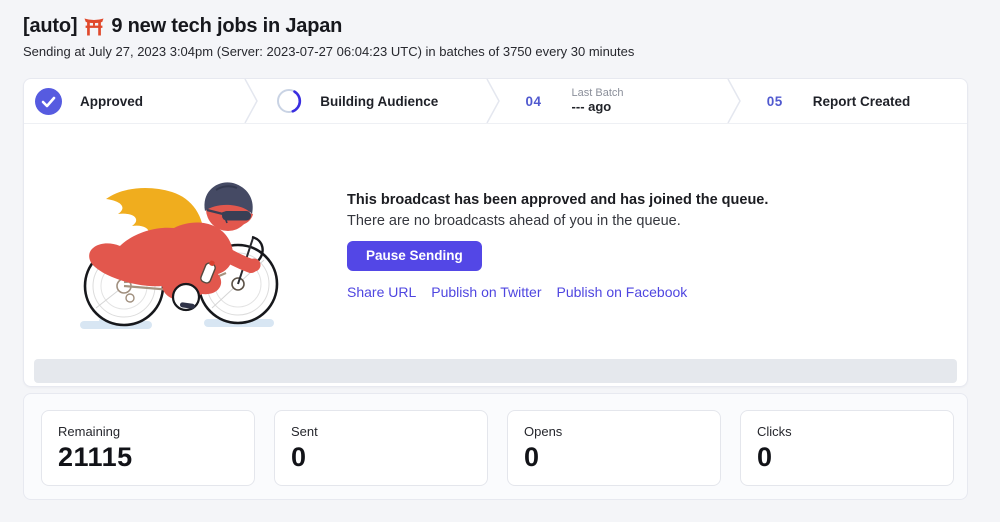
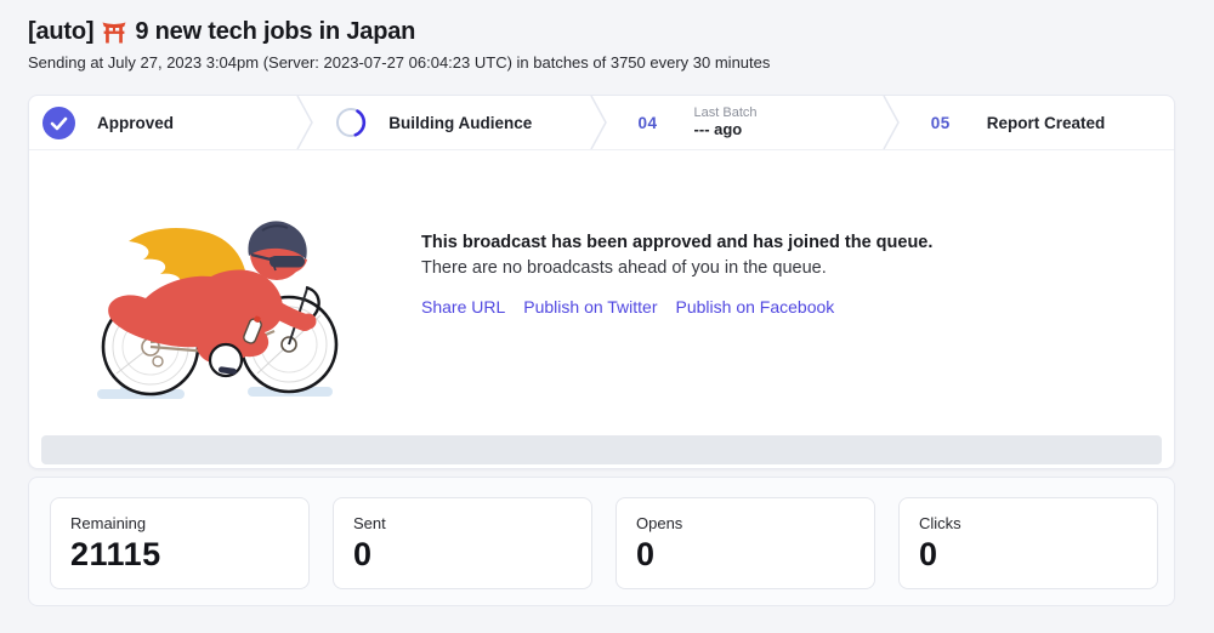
  [auto]
  9 new tech jobs in Japan
  Sending at July 27, 2023 3:04pm (Server: 2023-07-27 06:04:23 UTC) in batches of 3750 every 30 minutes
  Approved
  Building Audience
  04
  Last Batch
  --- ago
  05
  Report Created
  This broadcast has been approved and has joined the queue.
  There are no broadcasts ahead of you in the queue.
- Pause Sending
  Share URL
  Publish on Twitter
  Publish on Facebook
  Remaining
  21115
  Sent
  0
  Opens
  0
  Clicks
  0
